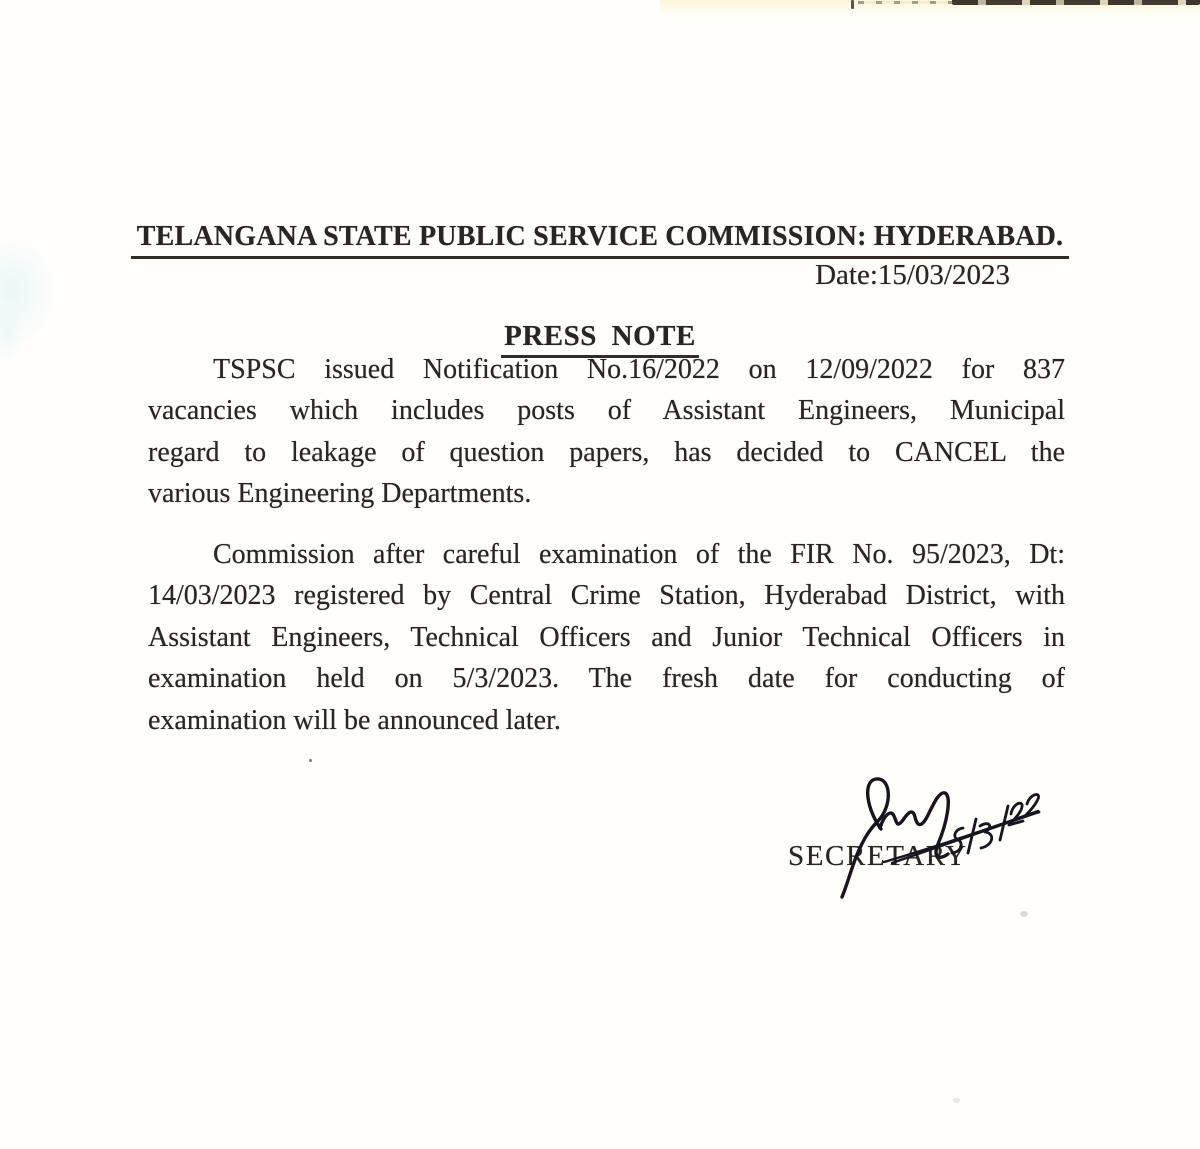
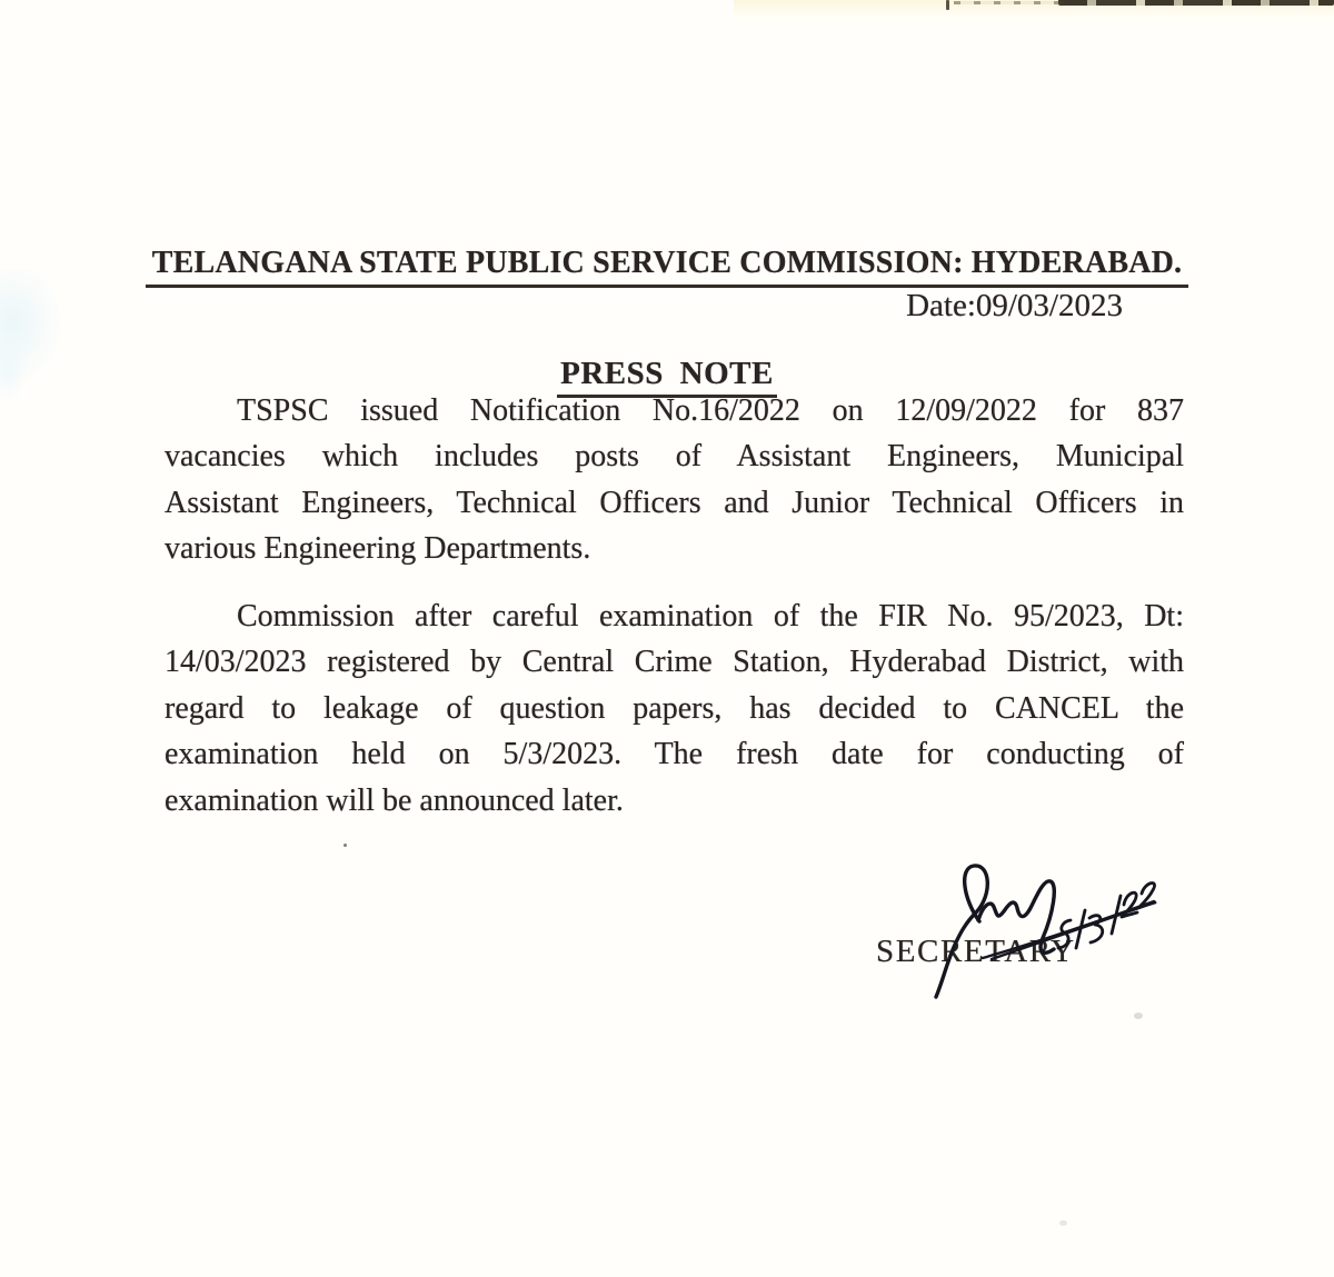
  TELANGANA STATE PUBLIC SERVICE COMMISSION: HYDERABAD.
- Date:15/03/2023
+ Date:09/03/2023
  PRESS NOTE
  TSPSC issued Notification No.16/2022 on 12/09/2022 for 837
  vacancies which includes posts of Assistant Engineers, Municipal
- regard to leakage of question papers, has decided to CANCEL the
+ Assistant Engineers, Technical Officers and Junior Technical Officers in
  various Engineering Departments.
  Commission after careful examination of the FIR No. 95/2023, Dt:
  14/03/2023 registered by Central Crime Station, Hyderabad District, with
- Assistant Engineers, Technical Officers and Junior Technical Officers in
+ regard to leakage of question papers, has decided to CANCEL the
  examination held on 5/3/2023. The fresh date for conducting of
  examination will be announced later.
